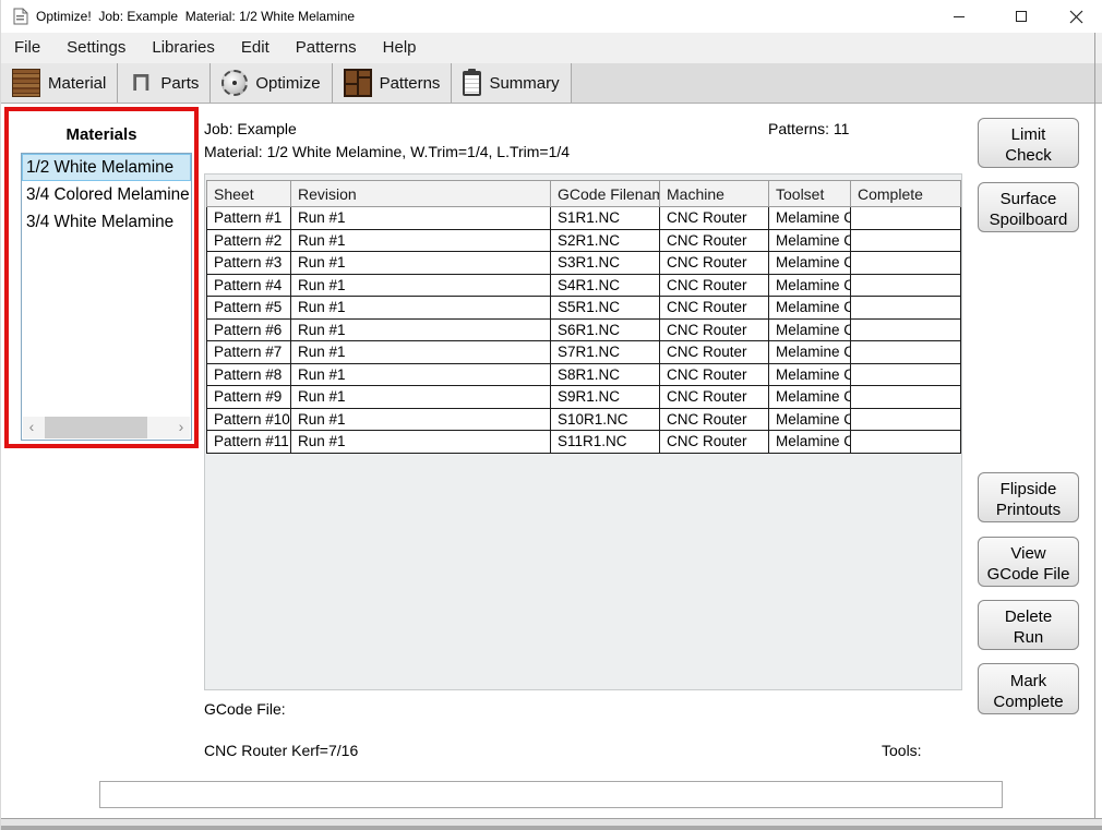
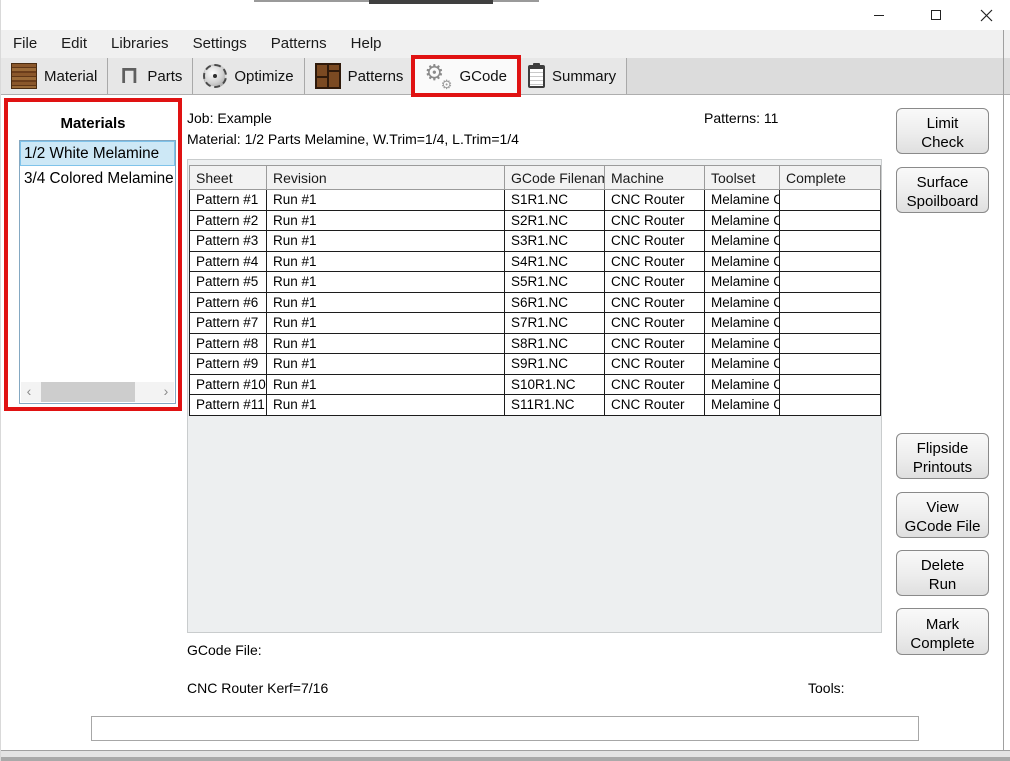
- Optimize! Job: Example Material: 1/2 White Melamine
  File
- Settings
+ Edit
  Libraries
- Edit
+ Settings
  Patterns
  Help
  Material
  Parts
  Optimize
  Patterns
+ GCode
  Summary
  Materials
  1/2 White Melamine
  3/4 Colored Melamine
- 3/4 White Melamine
  ‹
  ›
  Job: Example
  Patterns: 11
- Material: 1/2 White Melamine, W.Trim=1/4, L.Trim=1/4
+ Material: 1/2 Parts Melamine, W.Trim=1/4, L.Trim=1/4
  	Sheet	Revision	GCode Filenam	Machine	Toolset	Complete
  Pattern #1	Run #1	S1R1.NC	CNC Router	Melamine C
  Pattern #2	Run #1	S2R1.NC	CNC Router	Melamine C
  Pattern #3	Run #1	S3R1.NC	CNC Router	Melamine C
  Pattern #4	Run #1	S4R1.NC	CNC Router	Melamine C
  Pattern #5	Run #1	S5R1.NC	CNC Router	Melamine C
  Pattern #6	Run #1	S6R1.NC	CNC Router	Melamine C
  Pattern #7	Run #1	S7R1.NC	CNC Router	Melamine C
  Pattern #8	Run #1	S8R1.NC	CNC Router	Melamine C
  Pattern #9	Run #1	S9R1.NC	CNC Router	Melamine C
  Pattern #10	Run #1	S10R1.NC	CNC Router	Melamine C
  Pattern #11	Run #1	S11R1.NC	CNC Router	Melamine C
  Limit
  Check
  Surface
  Spoilboard
  Flipside
  Printouts
  View
  GCode File
  Delete
  Run
  Mark
  Complete
  GCode File:
  CNC Router Kerf=7/16
  Tools:
